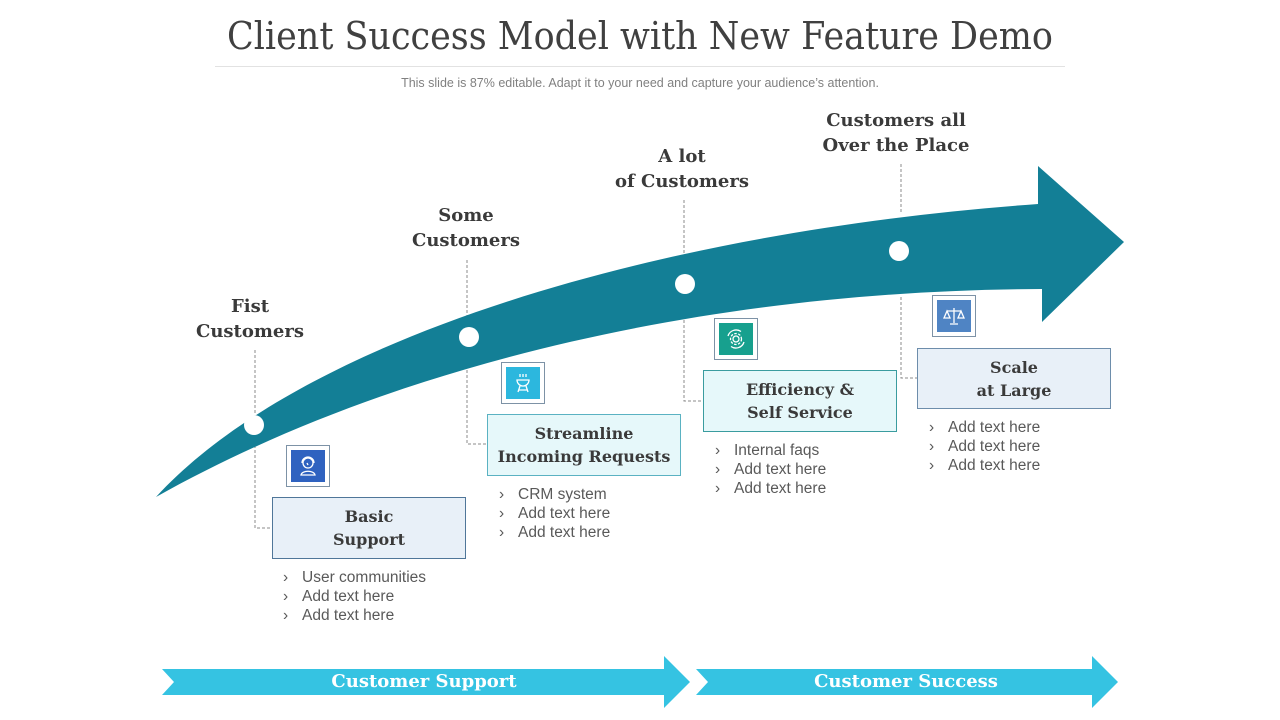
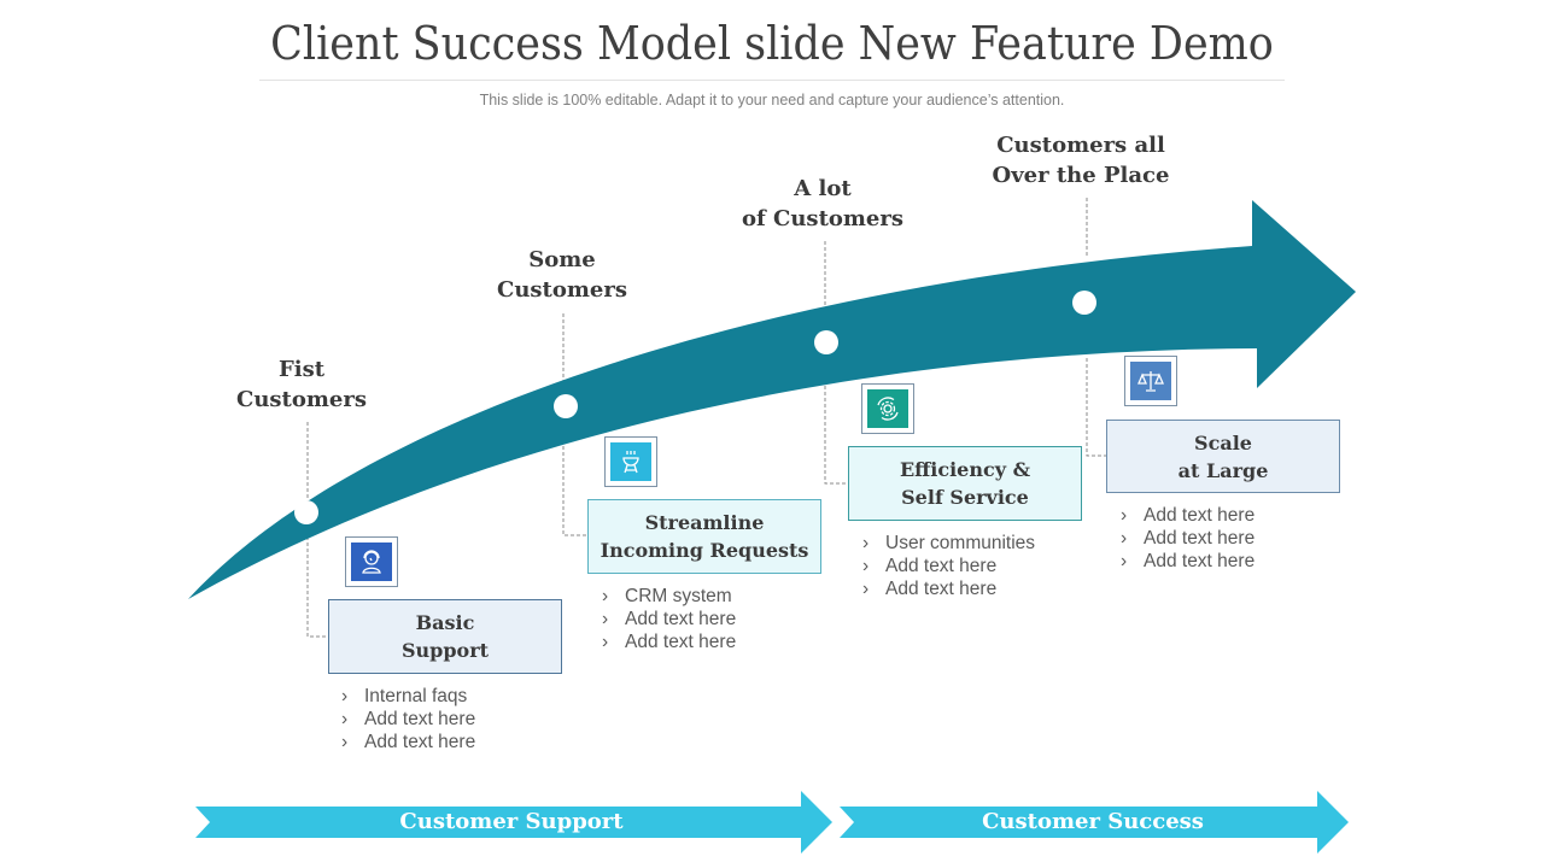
- Client Success Model with New Feature Demo
+ Client Success Model slide New Feature Demo
- This slide is 87% editable. Adapt it to your need and capture your audience’s attention.
+ This slide is 100% editable. Adapt it to your need and capture your audience’s attention.
  Fist
  Customers
  Some
  Customers
  A lot
  of Customers
  Customers all
  Over the Place
  Basic
  Support
  Streamline
  Incoming Requests
  Efficiency &
  Self Service
  Scale
  at Large
- User communities
+ Internal faqs
  Add text here
  Add text here
  CRM system
  Add text here
  Add text here
- Internal faqs
+ User communities
  Add text here
  Add text here
  Add text here
  Add text here
  Add text here
  Customer Support
  Customer Success
